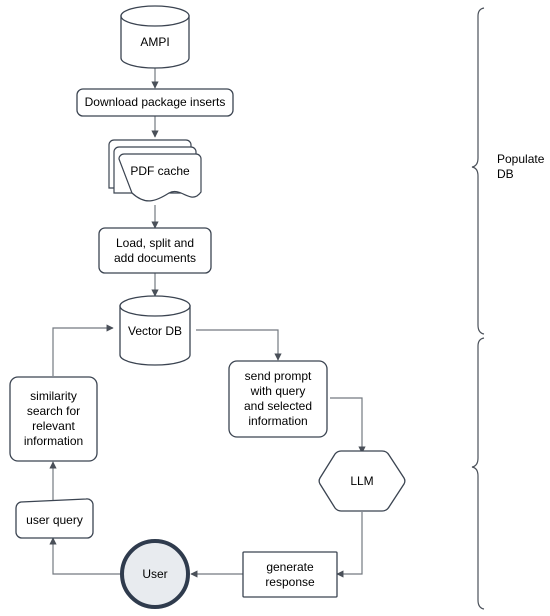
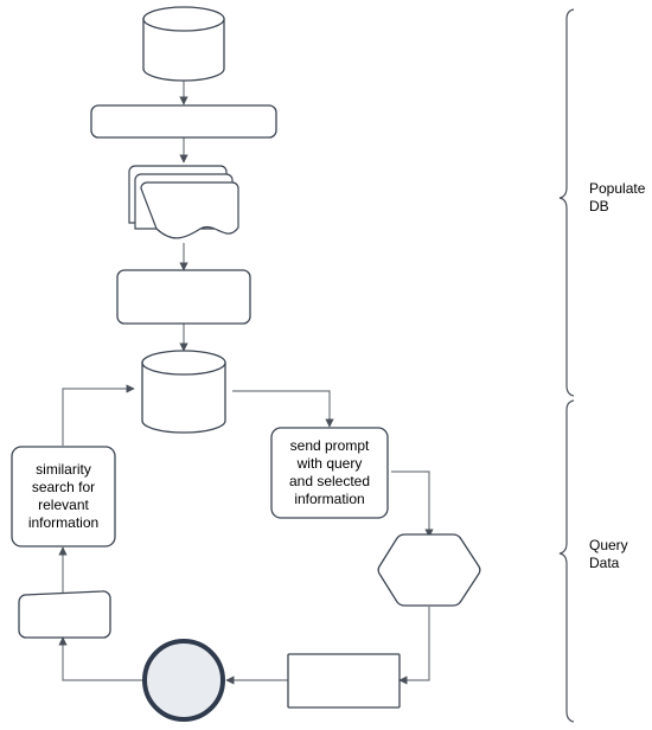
- AMPI
- Download package inserts
- PDF cache
- Load, split and
- add documents
- Vector DB
  similarity
  search for
  relevant
  information
  send prompt
  with query
  and selected
  information
- LLM
- user query
- User
- generate
- response
  Populate
  DB
+ Query
+ Data
